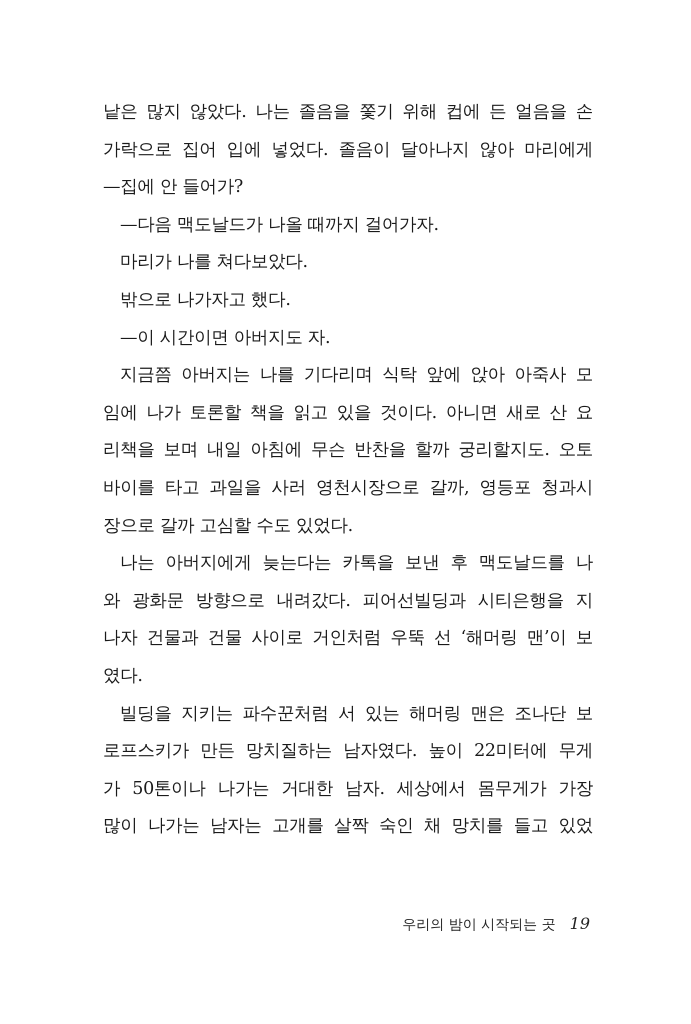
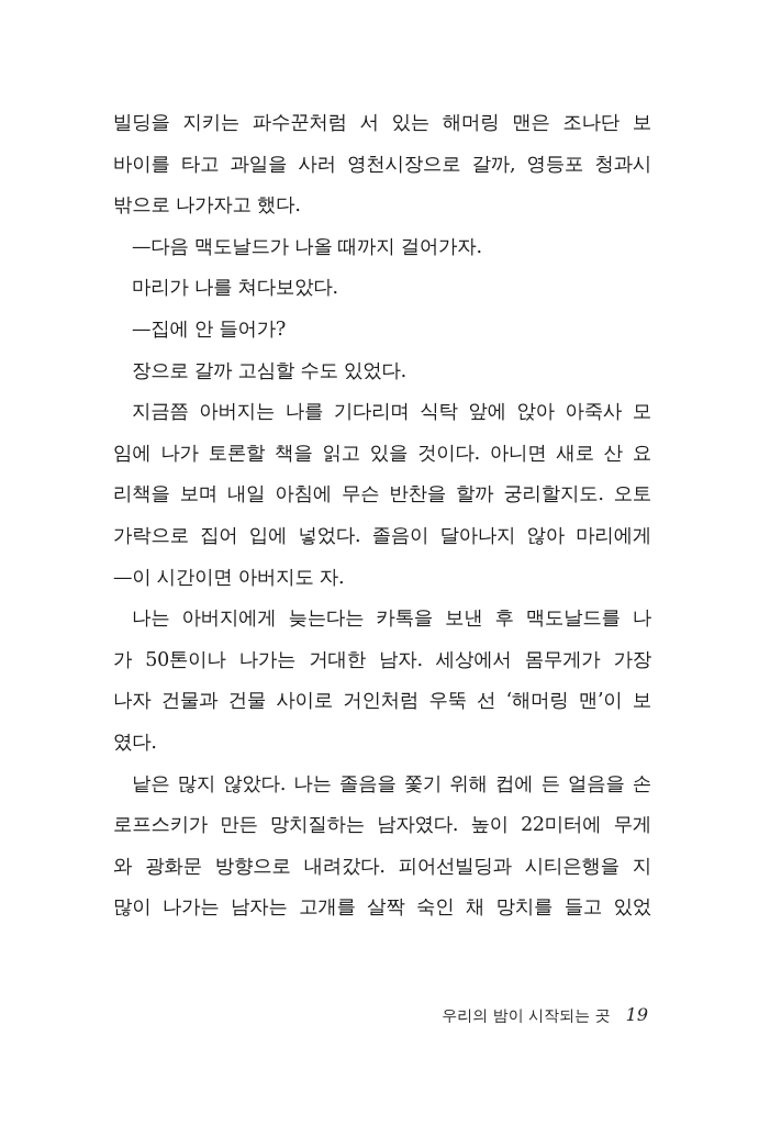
- 낱은 많지 않았다. 나는 졸음을 쫓기 위해 컵에 든 얼음을 손
+ 빌딩을 지키는 파수꾼처럼 서 있는 해머링 맨은 조나단 보
- 가락으로 집어 입에 넣었다. 졸음이 달아나지 않아 마리에게
+ 바이를 타고 과일을 사러 영천시장으로 갈까, 영등포 청과시
- —집에 안 들어가?
+ 밖으로 나가자고 했다.
  —다음 맥도날드가 나올 때까지 걸어가자.
  마리가 나를 쳐다보았다.
- 밖으로 나가자고 했다.
+ —집에 안 들어가?
- —이 시간이면 아버지도 자.
+ 장으로 갈까 고심할 수도 있었다.
  지금쯤 아버지는 나를 기다리며 식탁 앞에 앉아 아죽사 모
  임에 나가 토론할 책을 읽고 있을 것이다. 아니면 새로 산 요
  리책을 보며 내일 아침에 무슨 반찬을 할까 궁리할지도. 오토
- 바이를 타고 과일을 사러 영천시장으로 갈까, 영등포 청과시
+ 가락으로 집어 입에 넣었다. 졸음이 달아나지 않아 마리에게
- 장으로 갈까 고심할 수도 있었다.
+ —이 시간이면 아버지도 자.
  나는 아버지에게 늦는다는 카톡을 보낸 후 맥도날드를 나
- 와 광화문 방향으로 내려갔다. 피어선빌딩과 시티은행을 지
+ 가 50톤이나 나가는 거대한 남자. 세상에서 몸무게가 가장
  나자 건물과 건물 사이로 거인처럼 우뚝 선 ‘해머링 맨’이 보
  였다.
- 빌딩을 지키는 파수꾼처럼 서 있는 해머링 맨은 조나단 보
+ 낱은 많지 않았다. 나는 졸음을 쫓기 위해 컵에 든 얼음을 손
  로프스키가 만든 망치질하는 남자였다. 높이 22미터에 무게
- 가 50톤이나 나가는 거대한 남자. 세상에서 몸무게가 가장
+ 와 광화문 방향으로 내려갔다. 피어선빌딩과 시티은행을 지
  많이 나가는 남자는 고개를 살짝 숙인 채 망치를 들고 있었
  우리의 밤이 시작되는 곳 19
